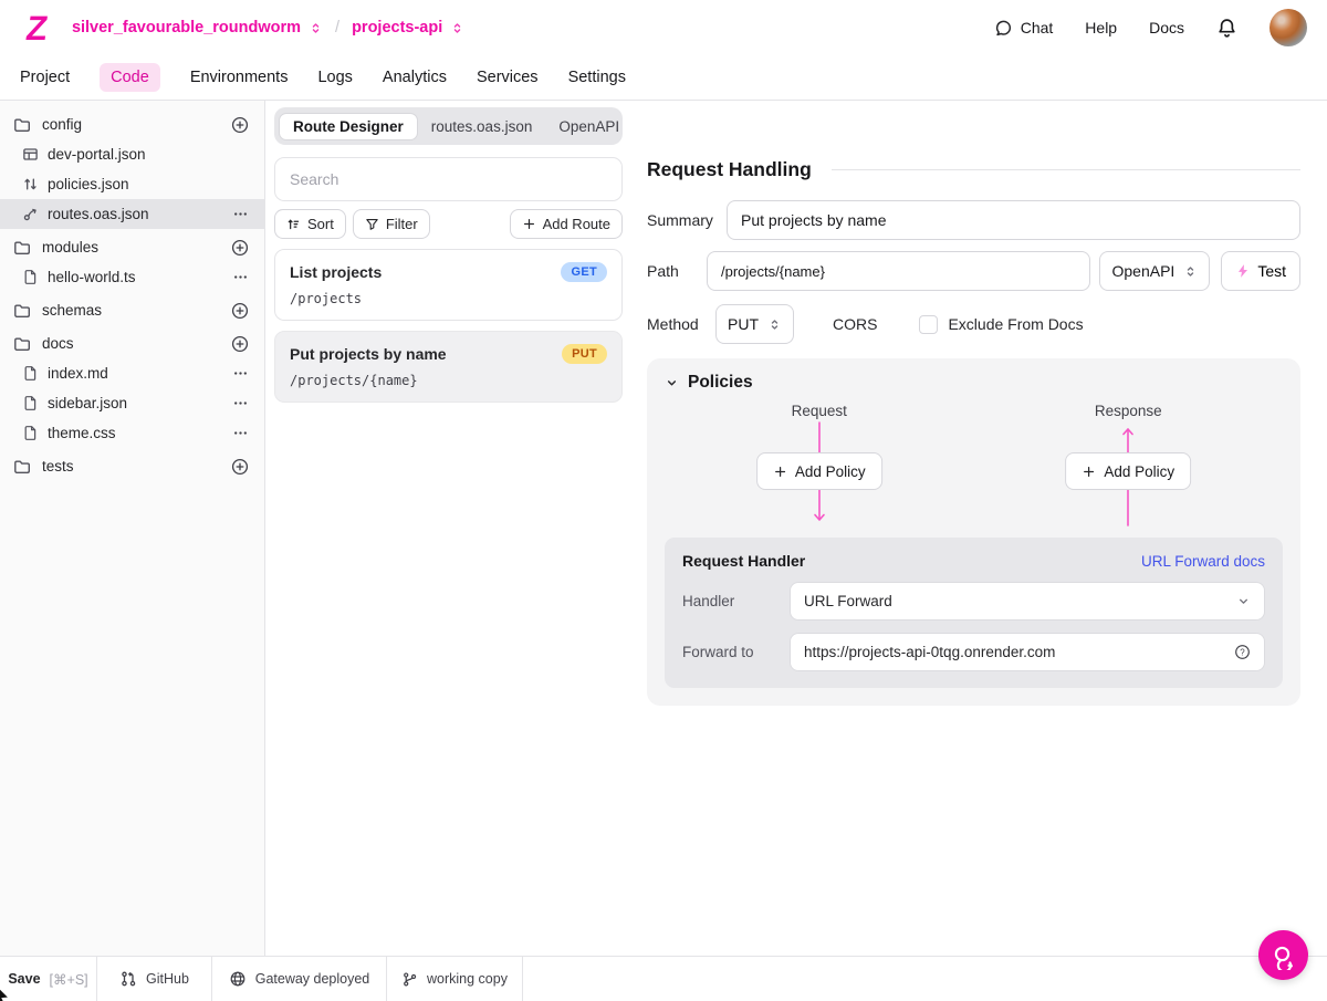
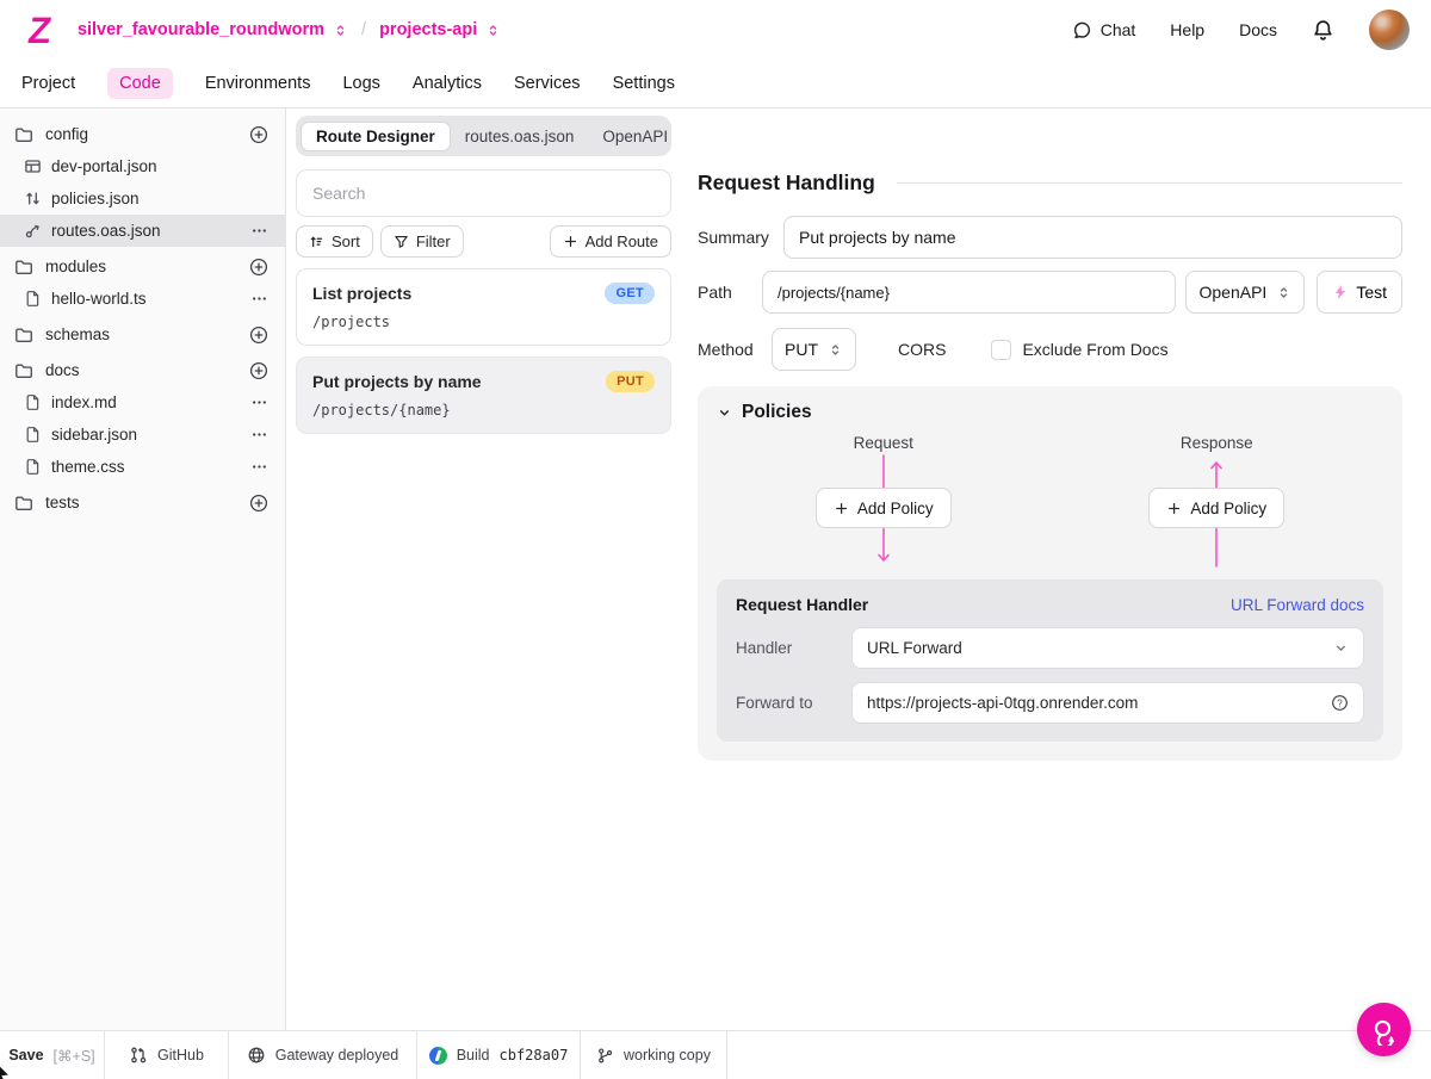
  silver_favourable_roundworm
  /
  projects-api
  Chat
  Help
  Docs
  Project
  Code
  Environments
  Logs
  Analytics
  Services
  Settings
  config
  dev-portal.json
  policies.json
  routes.oas.json
  modules
  hello-world.ts
  schemas
  docs
  index.md
  sidebar.json
  theme.css
  tests
  Route Designer
  routes.oas.json
  OpenAPI
  Search
  Sort
  Filter
  Add Route
  List projects
  GET
  /projects
  Put projects by name
  PUT
  /projects/{name}
  Request Handling
  Summary
  Put projects by name
  Path
  /projects/{name}
  OpenAPI
  Test
  Method
  PUT
  CORS
  Exclude From Docs
  Policies
  Request
  Add Policy
  Response
  Add Policy
  Request Handler
  URL Forward docs
  Handler
  URL Forward
  Forward to
  https://projects-api-0tqg.onrender.com
  ?
  Save
  [⌘+S]
  GitHub
  Gateway deployed
+ Build
+ cbf28a07
  working copy
